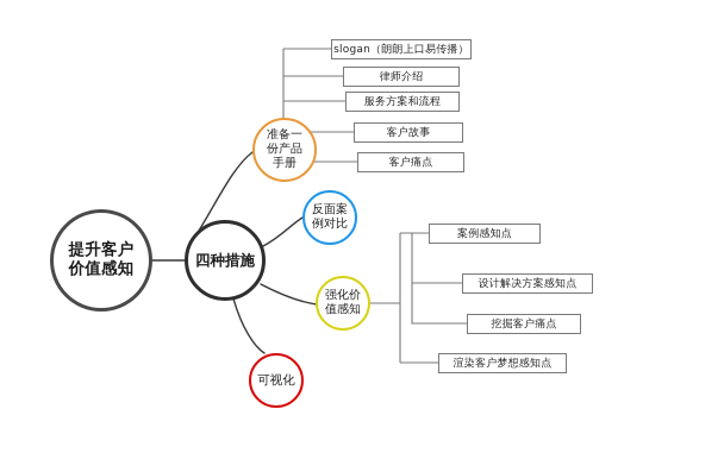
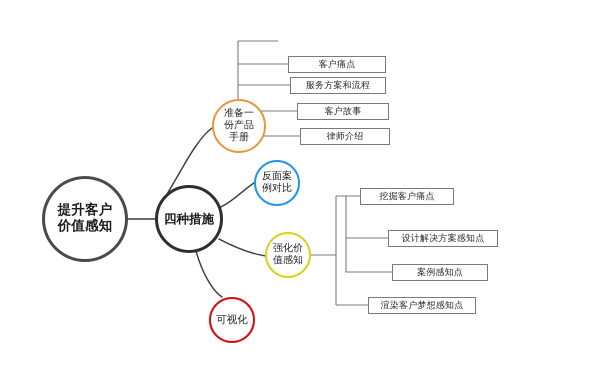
  提升客户
  价值感知
  四种措施
  准备一
  份产品
  手册
  反面案
  例对比
  强化价
  值感知
  可视化
- slogan（朗朗上口易传播）
- 律师介绍
+ 客户痛点
  服务方案和流程
  客户故事
- 客户痛点
+ 律师介绍
- 案例感知点
+ 挖掘客户痛点
  设计解决方案感知点
- 挖掘客户痛点
+ 案例感知点
  渲染客户梦想感知点
